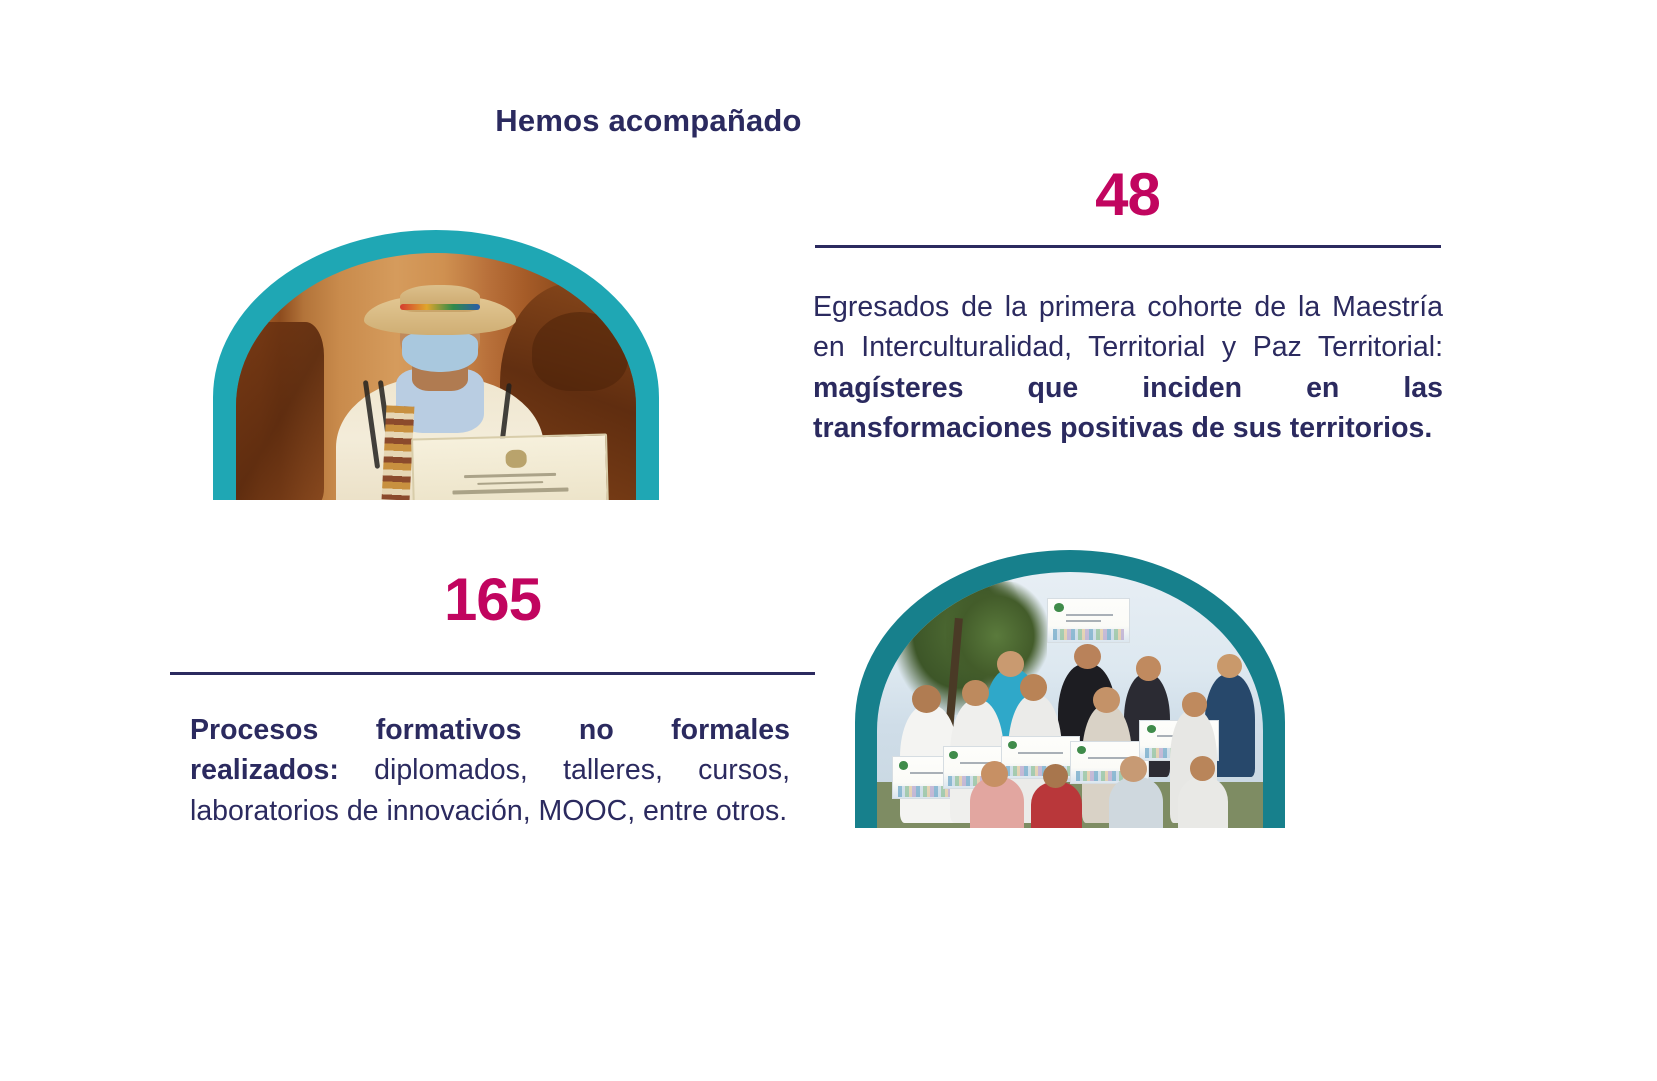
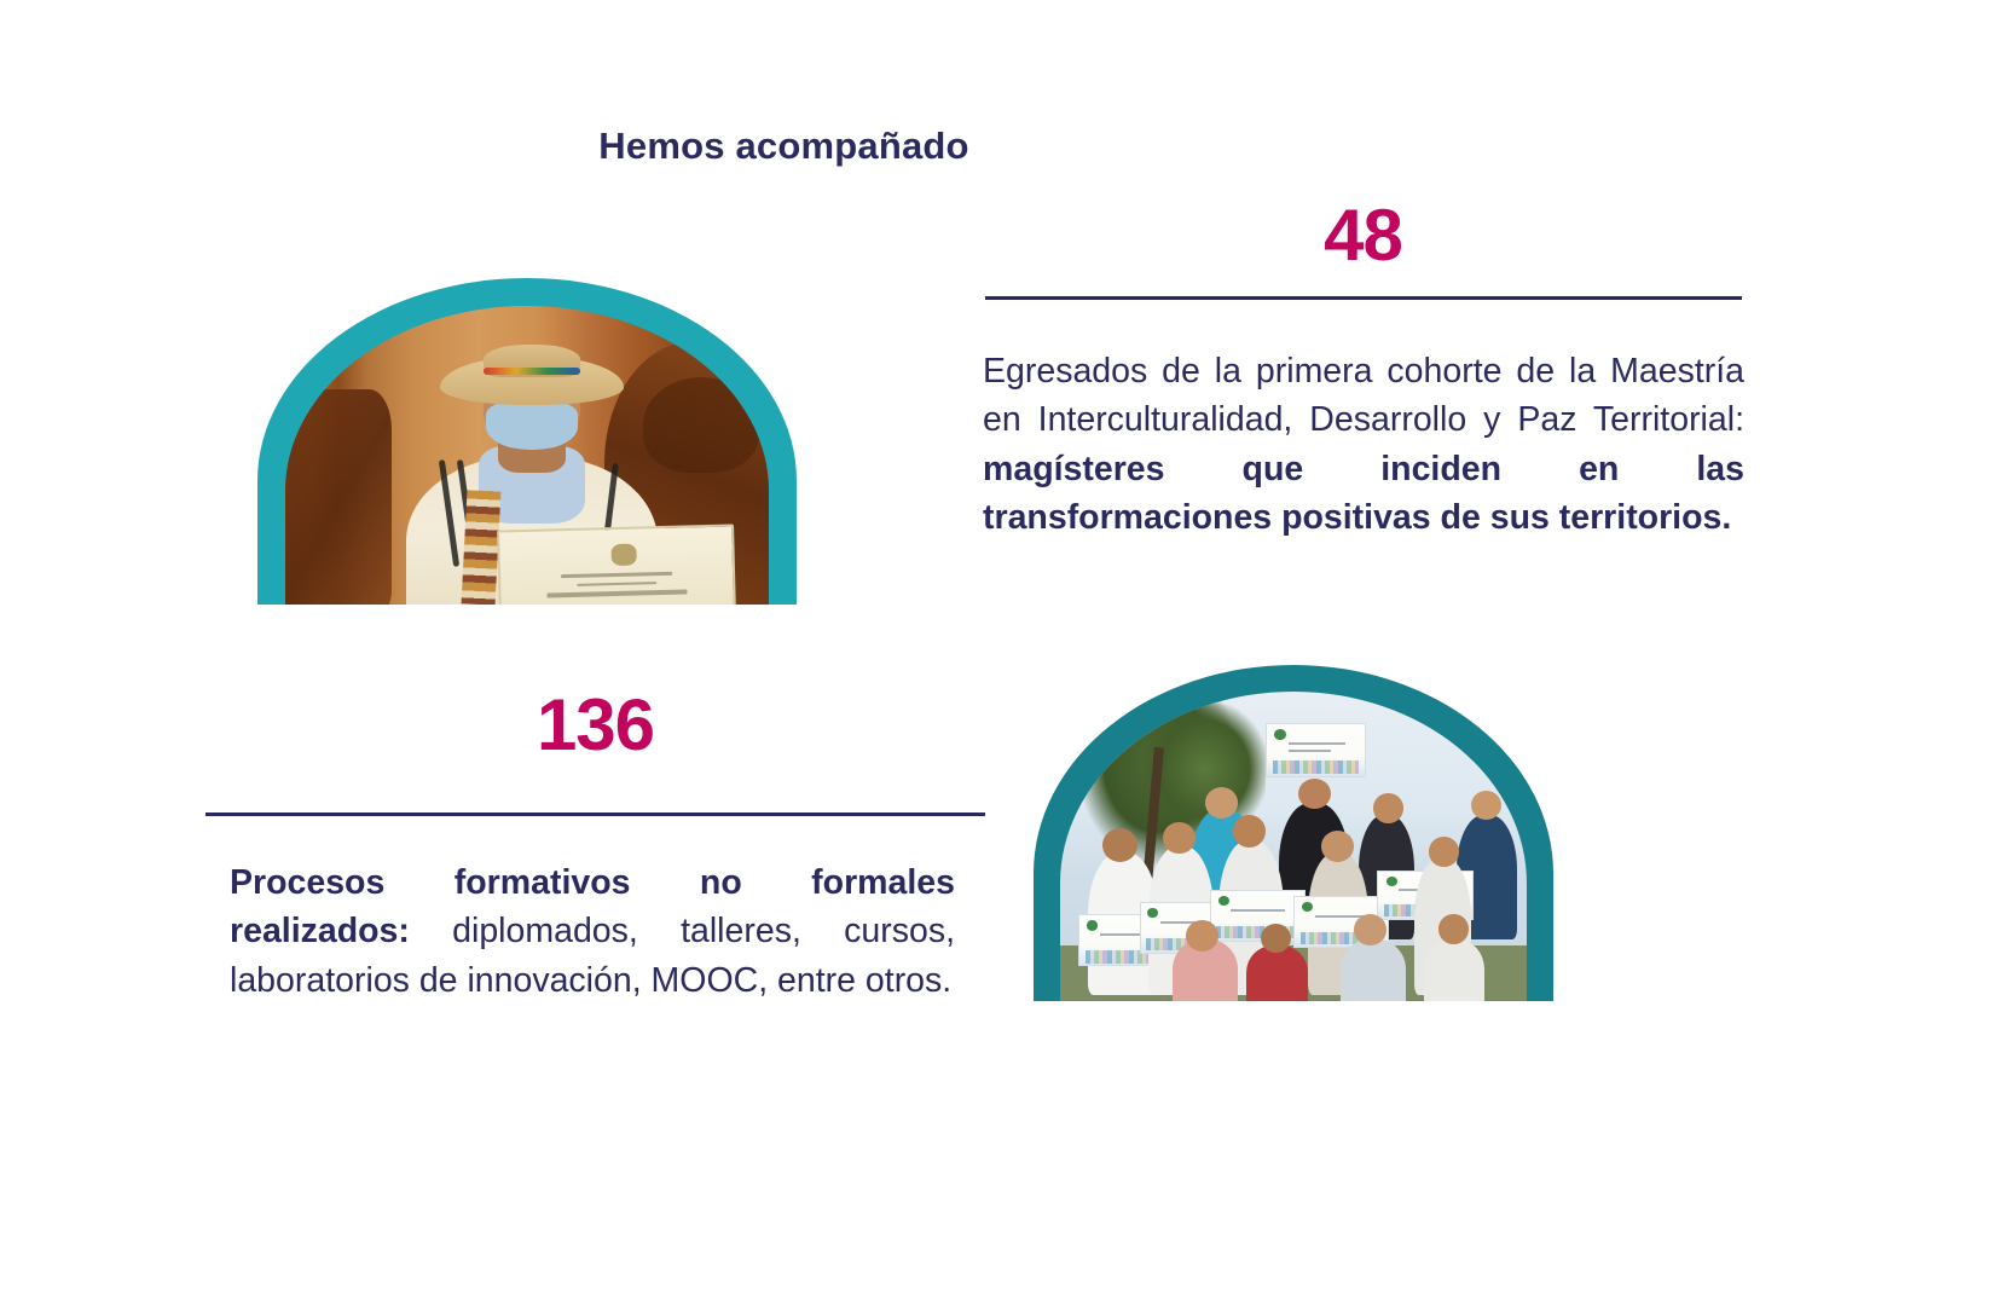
  Hemos acompañado
  48
- Egresados de la primera cohorte de la Maestría en Interculturalidad, Territorial y Paz Territorial: magísteres que inciden en las transformaciones positivas de sus territorios.
+ Egresados de la primera cohorte de la Maestría en Interculturalidad, Desarrollo y Paz Territorial: magísteres que inciden en las transformaciones positivas de sus territorios.
- 165
+ 136
  Procesos formativos no formales realizados: diplomados, talleres, cursos, laboratorios de innovación, MOOC, entre otros.
